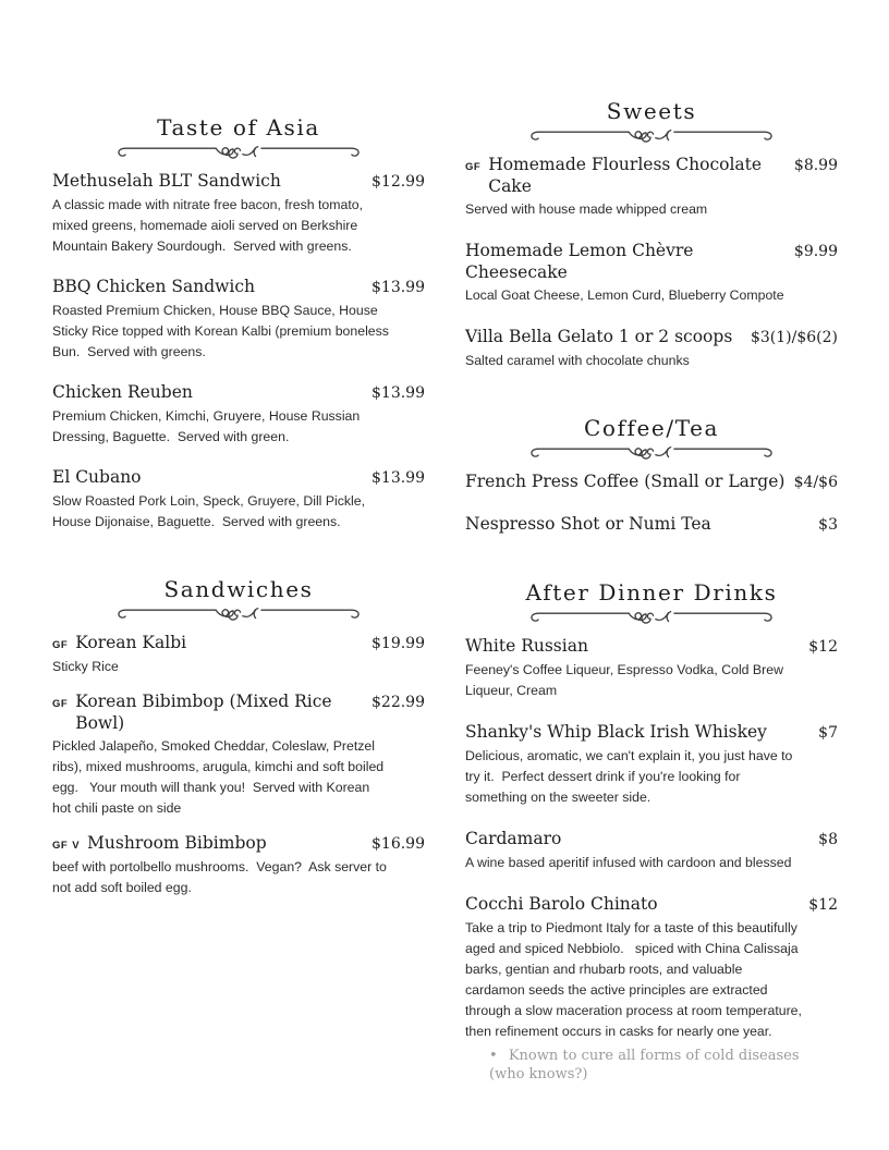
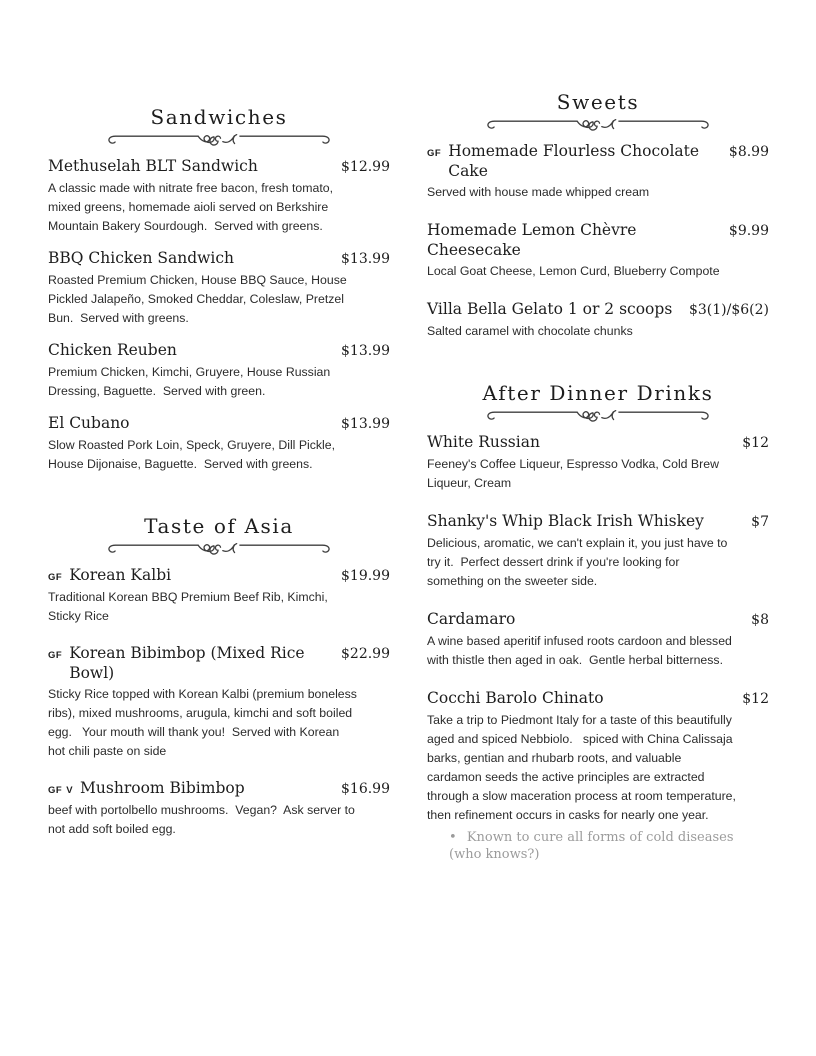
- Taste of Asia
+ Sandwiches
  Methuselah BLT Sandwich
  $12.99
  A classic made with nitrate free bacon, fresh tomato,
  mixed greens, homemade aioli served on Berkshire
  Mountain Bakery Sourdough. Served with greens.
  BBQ Chicken Sandwich
  $13.99
  Roasted Premium Chicken, House BBQ Sauce, House
- Sticky Rice topped with Korean Kalbi (premium boneless
+ Pickled Jalapeño, Smoked Cheddar, Coleslaw, Pretzel
  Bun. Served with greens.
  Chicken Reuben
  $13.99
  Premium Chicken, Kimchi, Gruyere, House Russian
  Dressing, Baguette. Served with green.
  El Cubano
  $13.99
  Slow Roasted Pork Loin, Speck, Gruyere, Dill Pickle,
  House Dijonaise, Baguette. Served with greens.
- Sandwiches
+ Taste of Asia
  GF
  Korean Kalbi
  $19.99
+ Traditional Korean BBQ Premium Beef Rib, Kimchi,
  Sticky Rice
  GF
  Korean Bibimbop (Mixed Rice Bowl)
  $22.99
- Pickled Jalapeño, Smoked Cheddar, Coleslaw, Pretzel
+ Sticky Rice topped with Korean Kalbi (premium boneless
  ribs), mixed mushrooms, arugula, kimchi and soft boiled
  egg. Your mouth will thank you! Served with Korean
  hot chili paste on side
  GF
  V
  Mushroom Bibimbop
  $16.99
  beef with portolbello mushrooms. Vegan? Ask server to
  not add soft boiled egg.
  Sweets
  GF
  Homemade Flourless Chocolate Cake
  $8.99
  Served with house made whipped cream
  Homemade Lemon Chèvre Cheesecake
  $9.99
  Local Goat Cheese, Lemon Curd, Blueberry Compote
  Villa Bella Gelato 1 or 2 scoops
  $3(1)/$6(2)
  Salted caramel with chocolate chunks
- Coffee/Tea
- French Press Coffee (Small or Large)
- $4/$6
- Nespresso Shot or Numi Tea
- $3
  After Dinner Drinks
  White Russian
  $12
  Feeney's Coffee Liqueur, Espresso Vodka, Cold Brew
  Liqueur, Cream
  Shanky's Whip Black Irish Whiskey
  $7
  Delicious, aromatic, we can't explain it, you just have to
  try it. Perfect dessert drink if you're looking for
  something on the sweeter side.
  Cardamaro
  $8
- A wine based aperitif infused with cardoon and blessed
+ A wine based aperitif infused roots cardoon and blessed
+ with thistle then aged in oak. Gentle herbal bitterness.
  Cocchi Barolo Chinato
  $12
  Take a trip to Piedmont Italy for a taste of this beautifully
  aged and spiced Nebbiolo. spiced with China Calissaja
  barks, gentian and rhubarb roots, and valuable
  cardamon seeds the active principles are extracted
  through a slow maceration process at room temperature,
  then refinement occurs in casks for nearly one year.
  • Known to cure all forms of cold diseases (who knows?)
